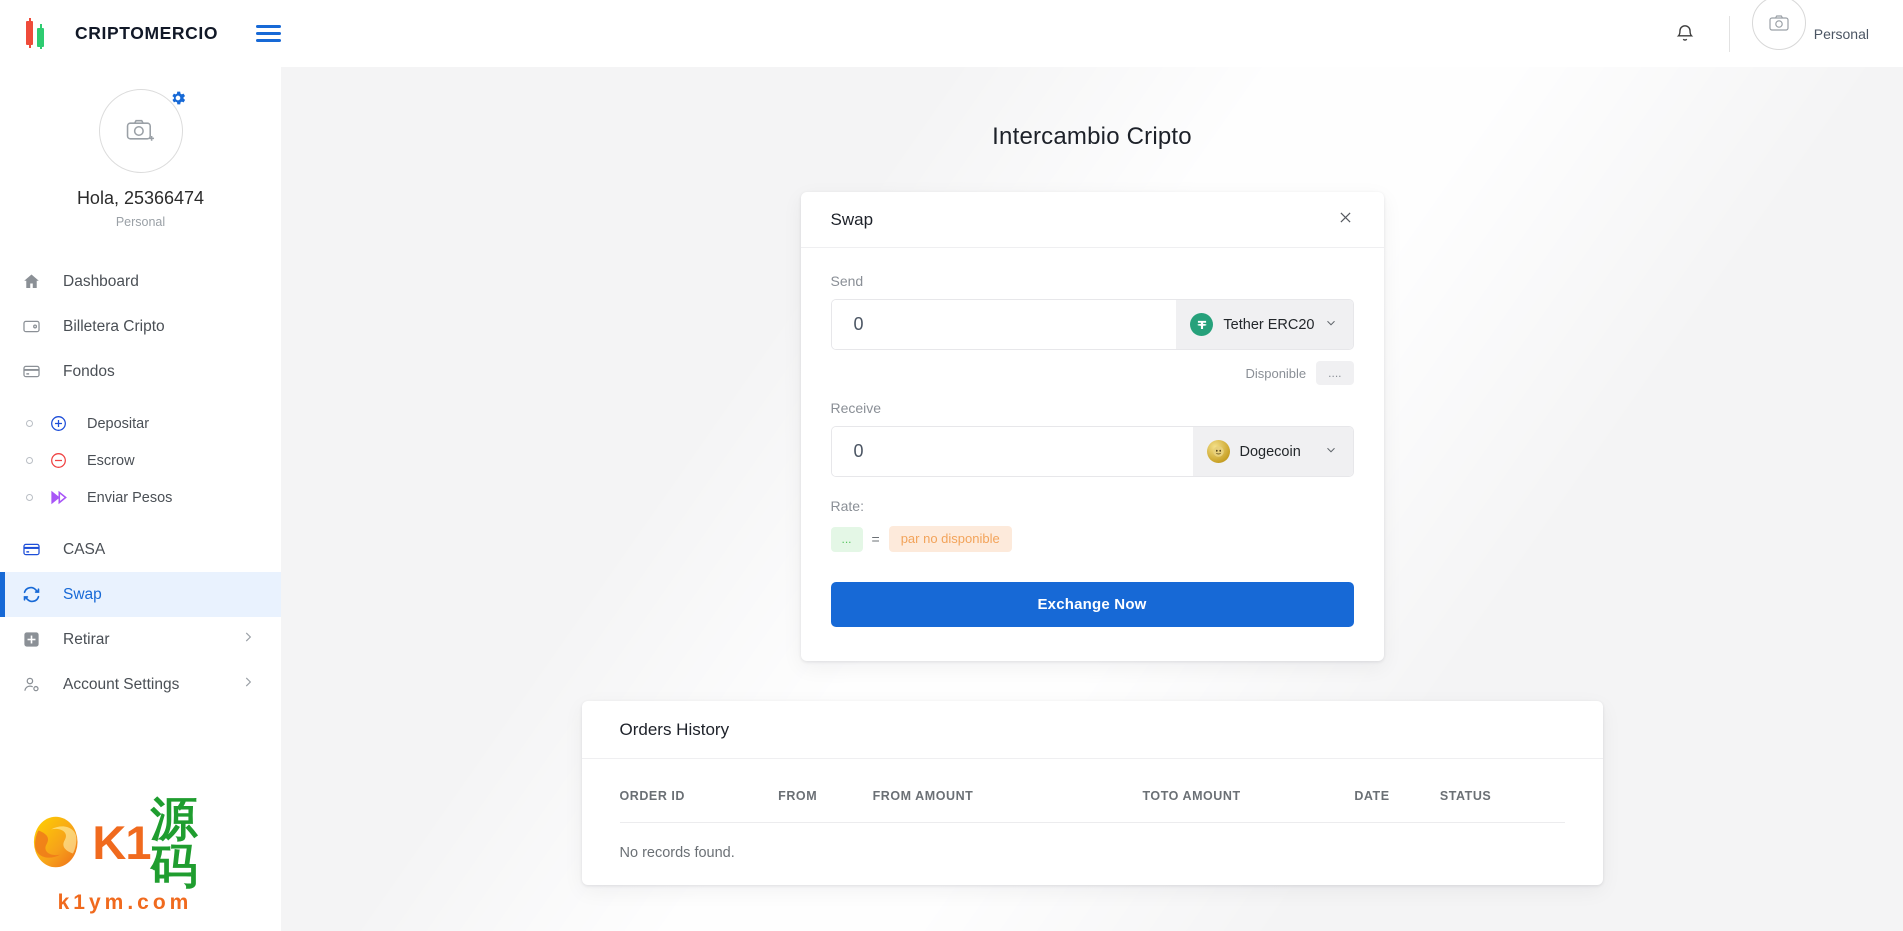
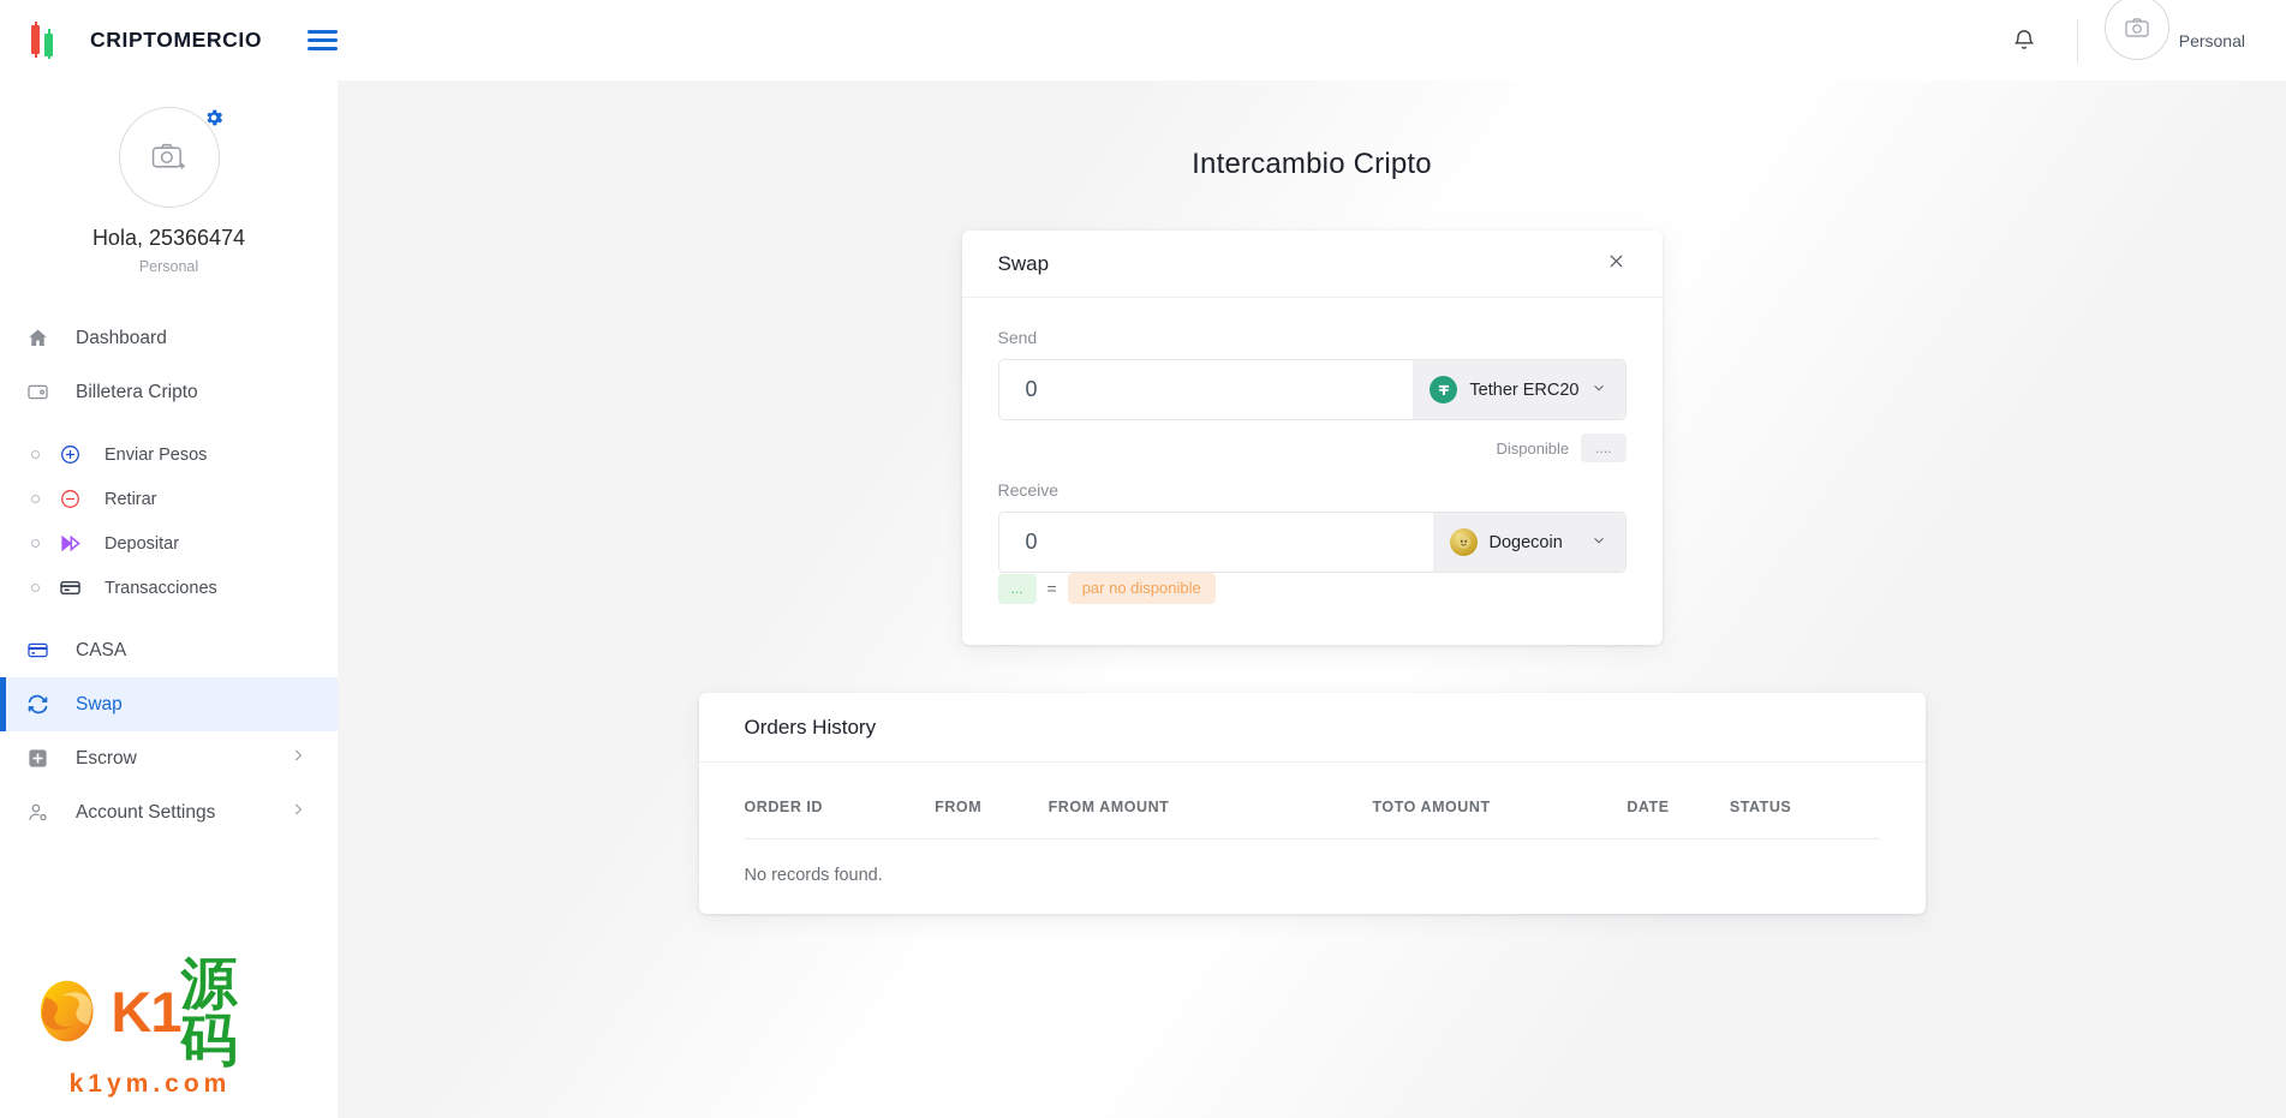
  CRIPTOMERCIO
  Personal
  Hola, 25366474
  Personal
  Dashboard
  Billetera Cripto
- Fondos
- Depositar
+ Enviar Pesos
- Escrow
+ Retirar
- Enviar Pesos
+ Depositar
+ Transacciones
  CASA
  Swap
- Retirar
+ Escrow
  Account Settings
  K1
  源码
  k1ym.com
  Intercambio Cripto
  Swap
  Send
  0
  Tether ERC20
  Disponible
  ....
  Receive
  0
  Dogecoin
- Rate:
  ...
  =
  par no disponible
- Exchange Now
  Orders History
  ORDER ID	FROM	FROM AMOUNT	TO	TO AMOUNT	DATE	STATUS
  No records found.
